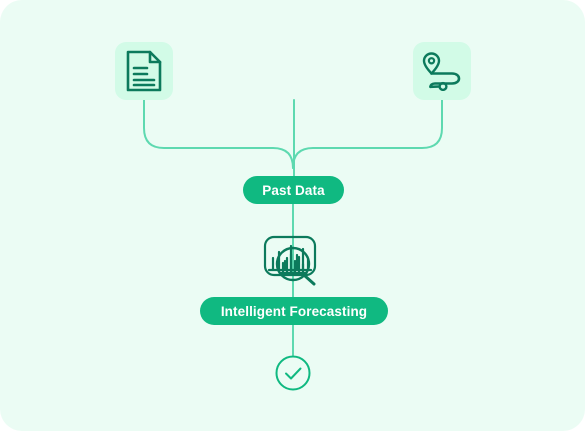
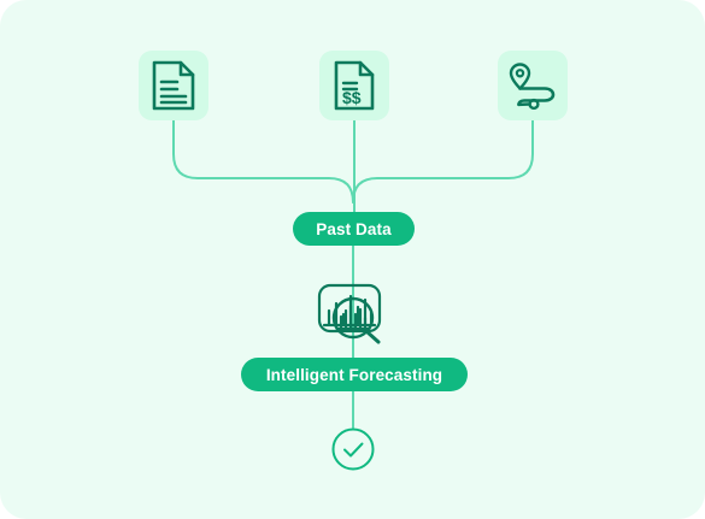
+ $$
  Past Data
  Intelligent Forecasting
